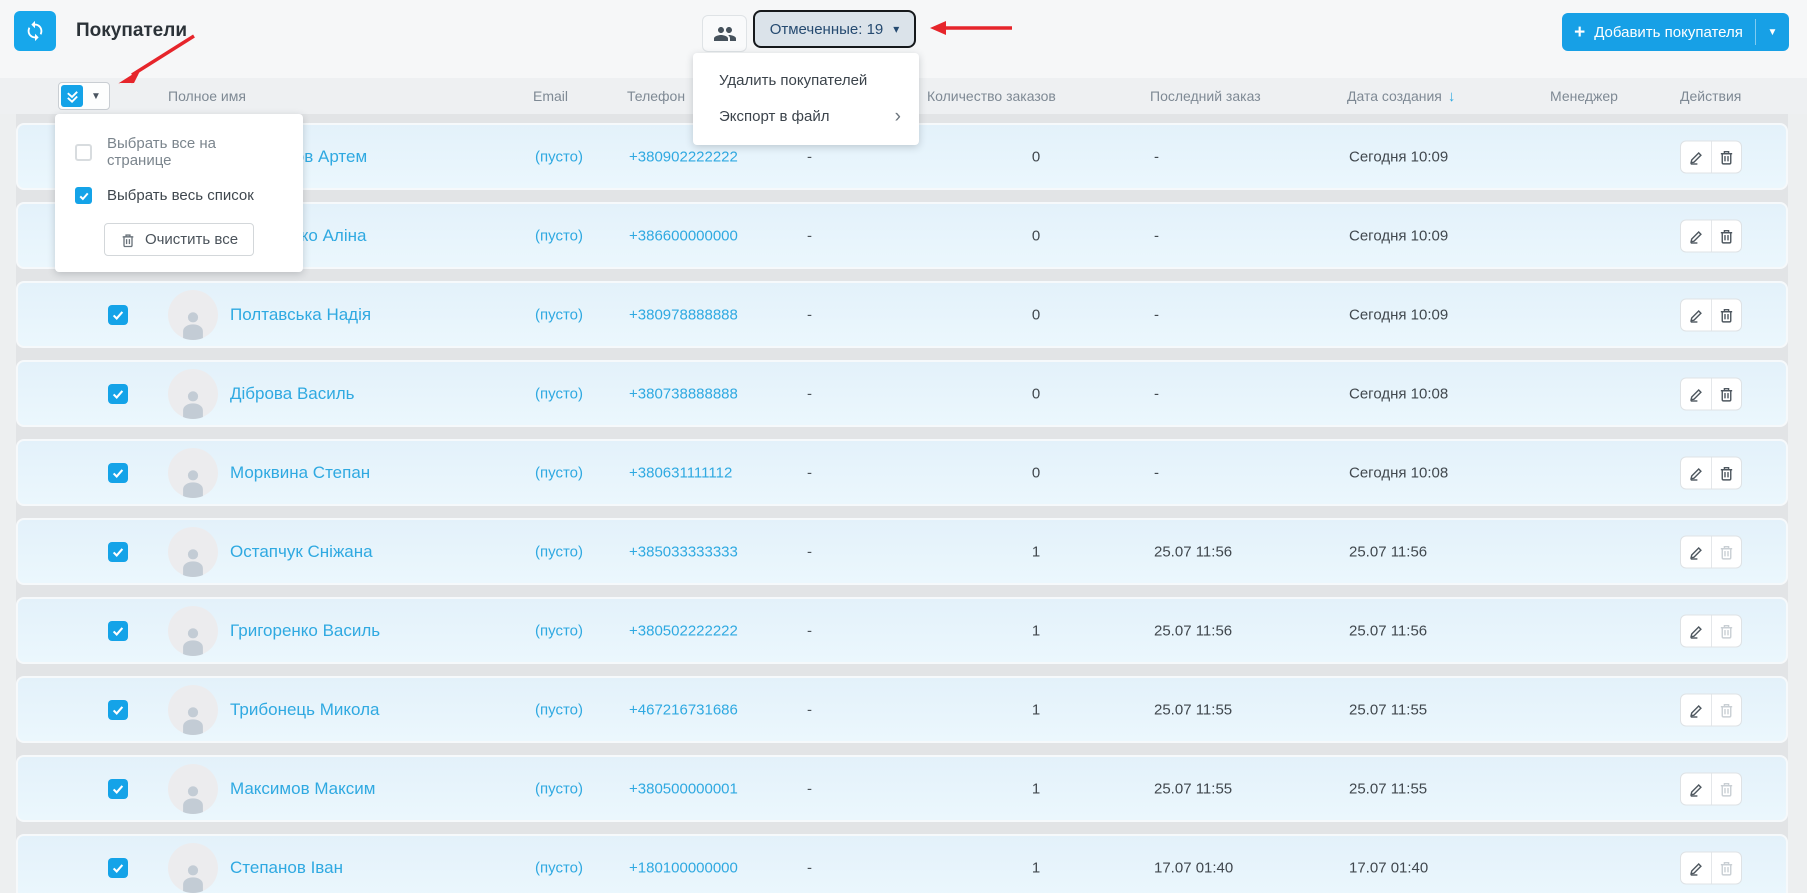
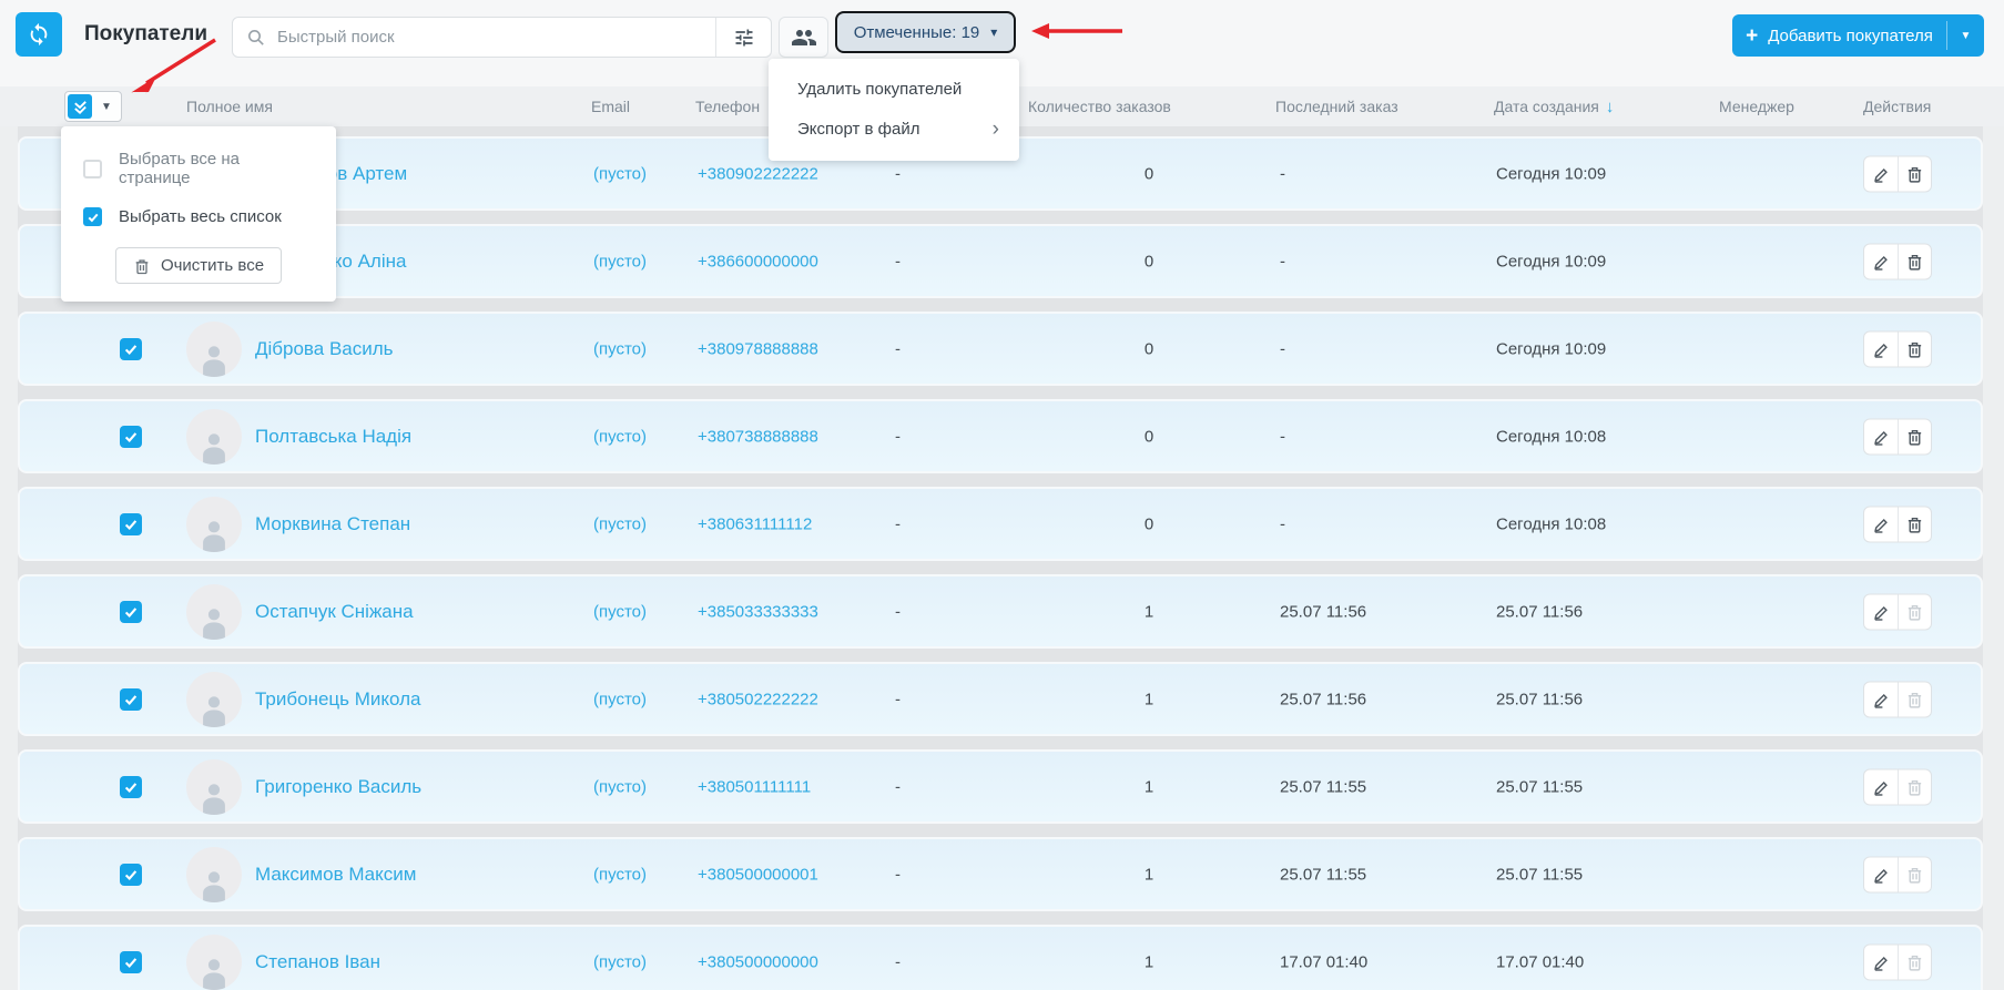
  Покупатели
+ Быстрый поиск
  Отмеченные: 19
  ▾
  +
  Добавить покупателя
  ▼
  Полное имя
  Email
  Телефон
  Количество заказов
  Последний заказ
  Дата создания ↓
  Менеджер
  Действия
  ▼
  (пусто)
  +380902222222
  -
  0
  -
  Сегодня 10:09
  (пусто)
  +386600000000
  -
  0
  -
  Сегодня 10:09
- Полтавська Надія
+ Діброва Василь
  (пусто)
  +380978888888
  -
  0
  -
  Сегодня 10:09
- Діброва Василь
+ Полтавська Надія
  (пусто)
  +380738888888
  -
  0
  -
  Сегодня 10:08
  Морквина Степан
  (пусто)
  +380631111112
  -
  0
  -
  Сегодня 10:08
  Остапчук Сніжана
  (пусто)
  +385033333333
  -
  1
  25.07 11:56
  25.07 11:56
- Григоренко Василь
+ Трибонець Микола
  (пусто)
  +380502222222
  -
  1
  25.07 11:56
  25.07 11:56
- Трибонець Микола
+ Григоренко Василь
  (пусто)
- +467216731686
+ +380501111111
  -
  1
  25.07 11:55
  25.07 11:55
  Максимов Максим
  (пусто)
  +380500000001
  -
  1
  25.07 11:55
  25.07 11:55
  Степанов Іван
  (пусто)
- +180100000000
+ +380500000000
  -
  1
  17.07 01:40
  17.07 01:40
  Выбрать все на странице
  Выбрать весь список
  Очистить все
  Удалить покупателей
  Экспорт в файл
  ›
